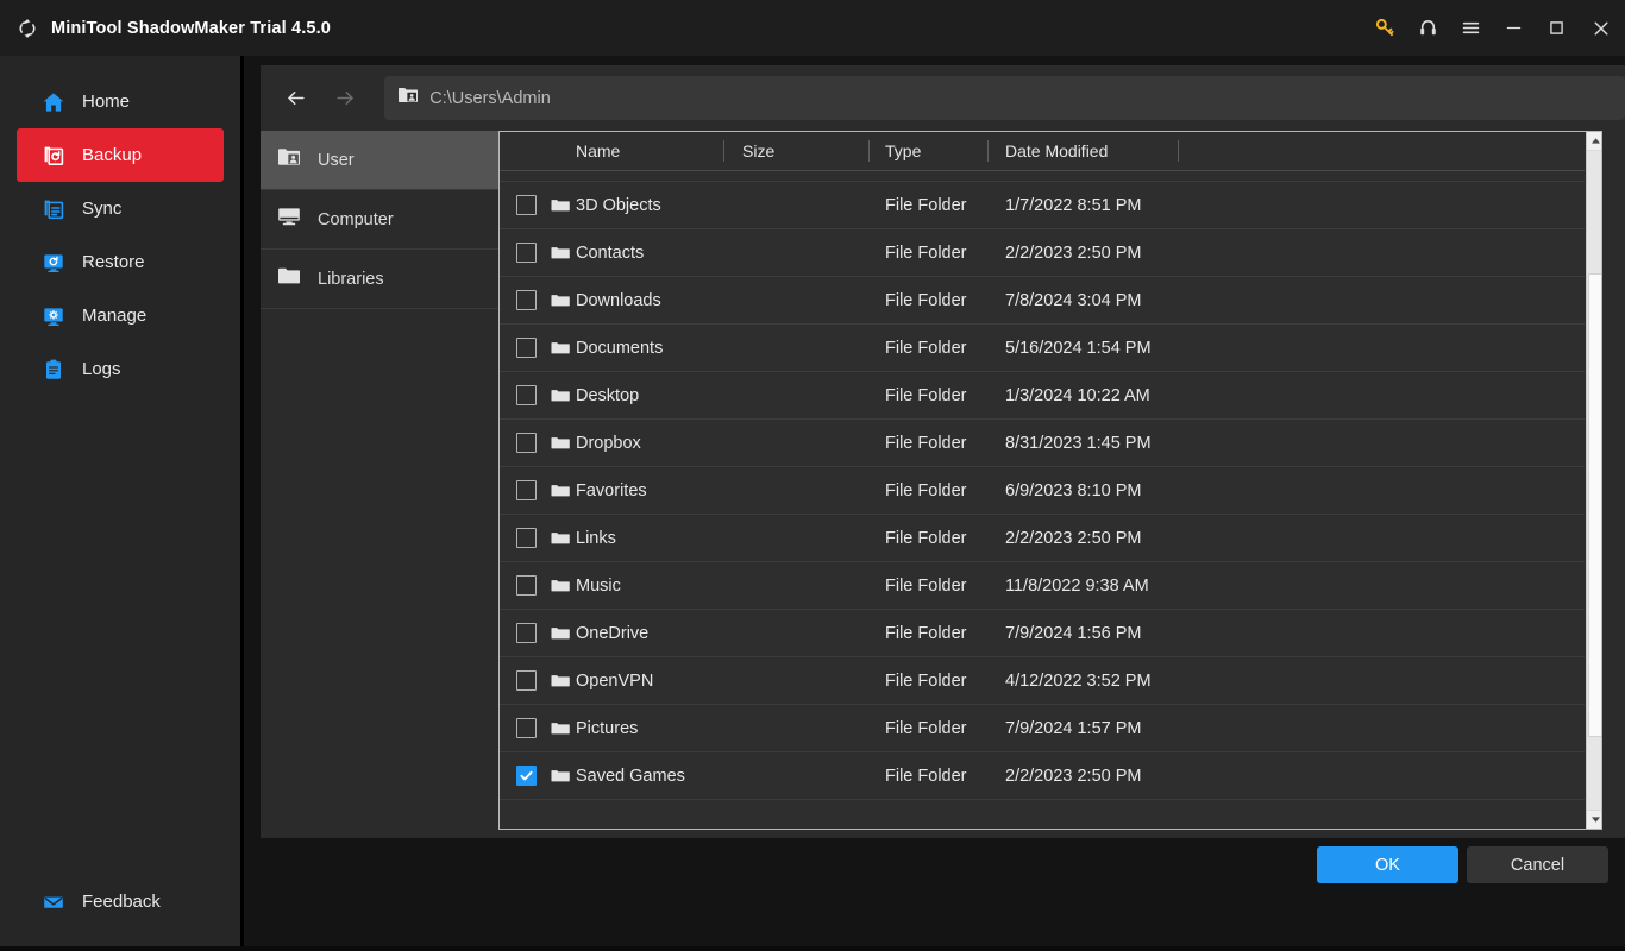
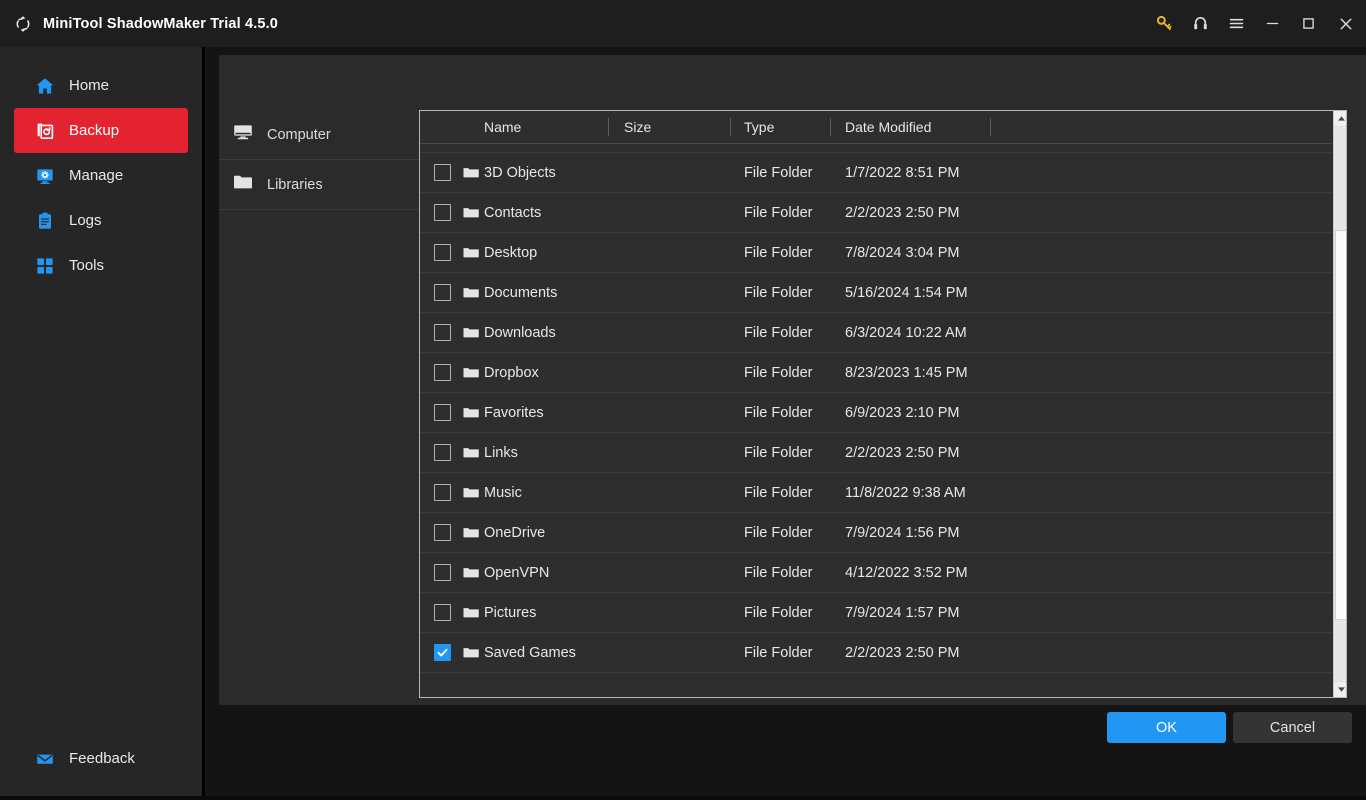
  MiniTool ShadowMaker Trial 4.5.0
  Home
  Backup
- Sync
- Restore
  Manage
  Logs
+ Tools
  Feedback
- C:\Users\Admin
- User
  Computer
  Libraries
  Name
  Size
  Type
  Date Modified
  3D Objects
  File Folder
  1/7/2022 8:51 PM
  Contacts
  File Folder
  2/2/2023 2:50 PM
- Downloads
+ Desktop
  File Folder
  7/8/2024 3:04 PM
  Documents
  File Folder
  5/16/2024 1:54 PM
- Desktop
+ Downloads
  File Folder
- 1/3/2024 10:22 AM
+ 6/3/2024 10:22 AM
  Dropbox
  File Folder
- 8/31/2023 1:45 PM
+ 8/23/2023 1:45 PM
  Favorites
  File Folder
- 6/9/2023 8:10 PM
+ 6/9/2023 2:10 PM
  Links
  File Folder
  2/2/2023 2:50 PM
  Music
  File Folder
  11/8/2022 9:38 AM
  OneDrive
  File Folder
  7/9/2024 1:56 PM
  OpenVPN
  File Folder
  4/12/2022 3:52 PM
  Pictures
  File Folder
  7/9/2024 1:57 PM
  Saved Games
  File Folder
  2/2/2023 2:50 PM
  OK
  Cancel
